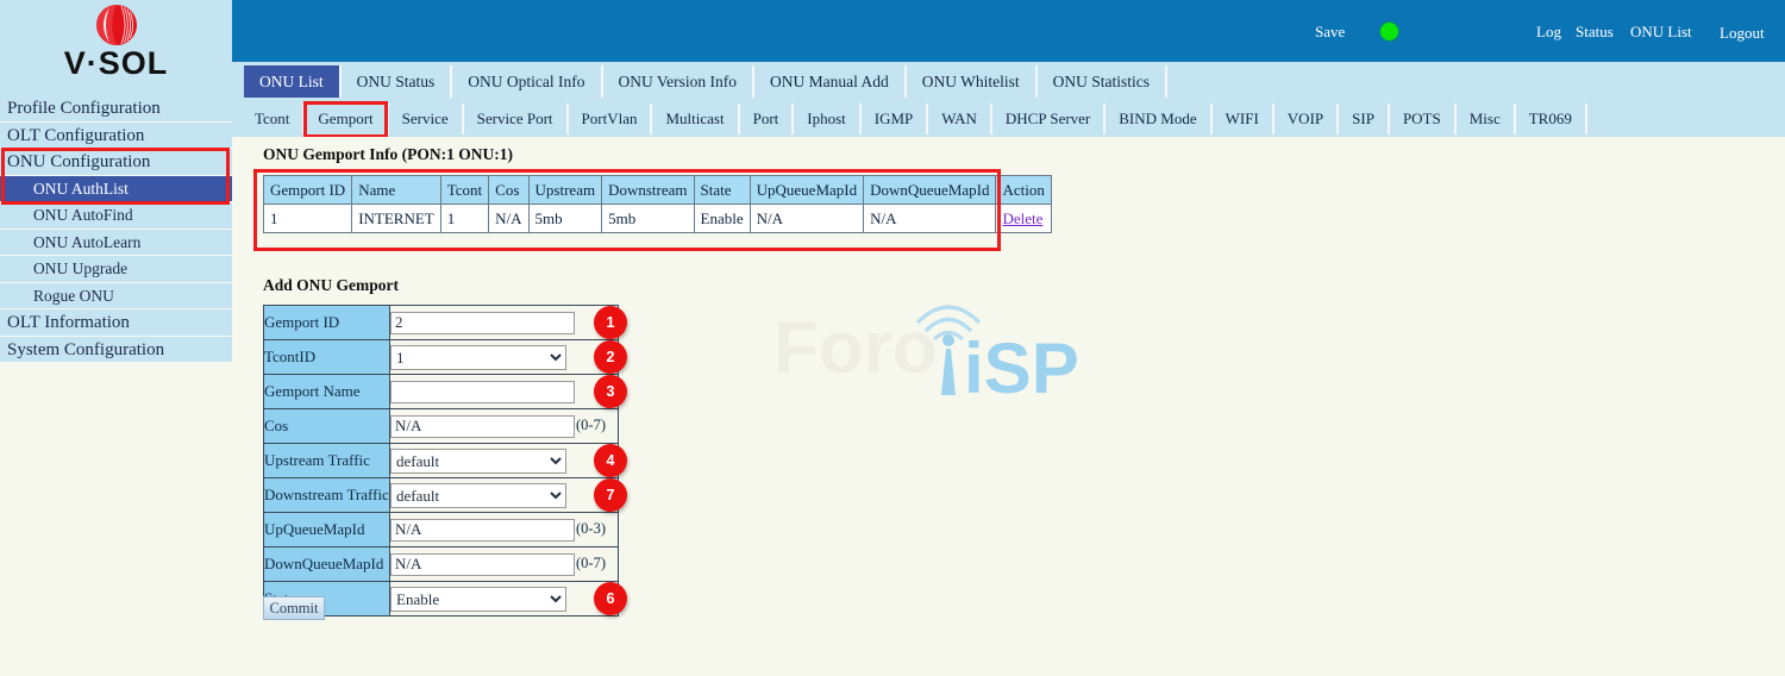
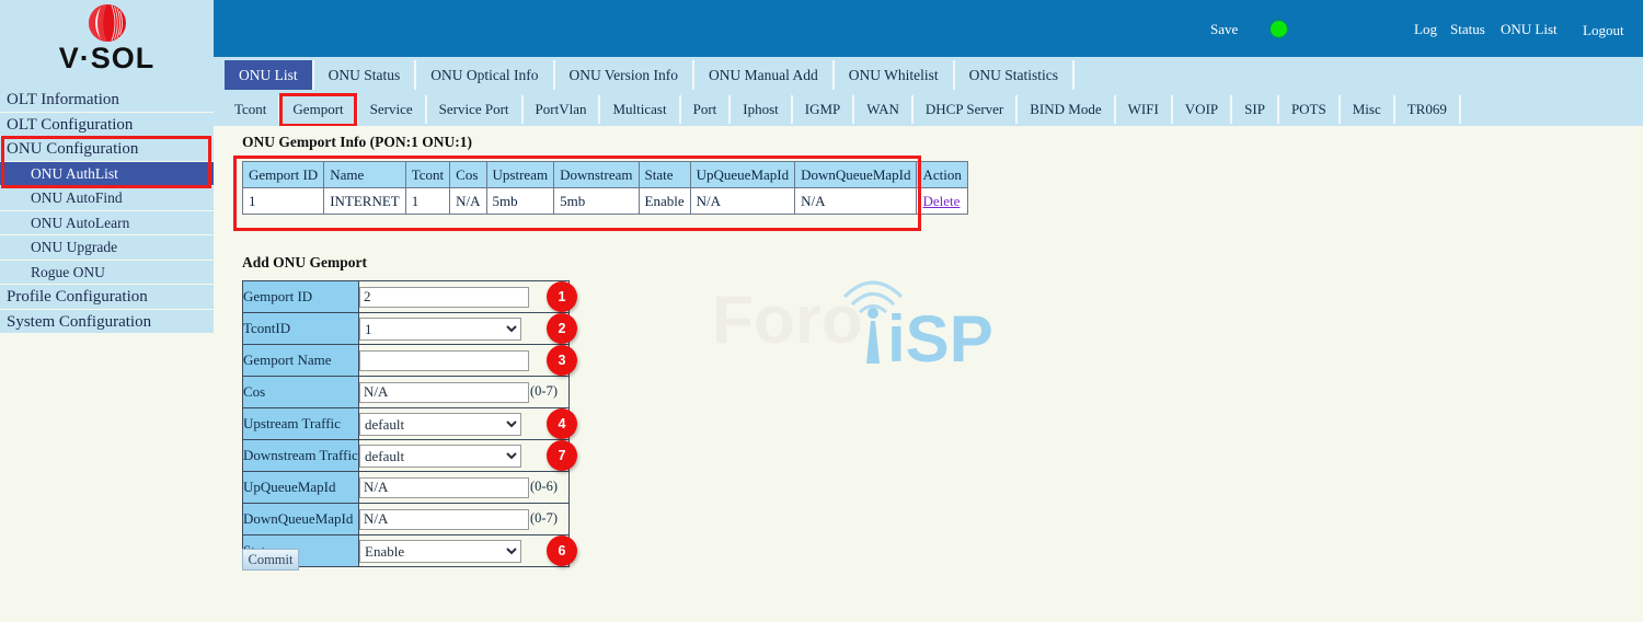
  V·SOL
- Profile Configuration
+ OLT Information
  OLT Configuration
  ONU Configuration
  ONU AuthList
  ONU AutoFind
  ONU AutoLearn
  ONU Upgrade
  Rogue ONU
- OLT Information
+ Profile Configuration
  System Configuration
  Save
  Log
  Status
  ONU List
  Logout
  ONU List
  ONU Status
  ONU Optical Info
  ONU Version Info
  ONU Manual Add
  ONU Whitelist
  ONU Statistics
  Tcont
  Gemport
  Service
  Service Port
  PortVlan
  Multicast
  Port
  Iphost
  IGMP
  WAN
  DHCP Server
  BIND Mode
  WIFI
  VOIP
  SIP
  POTS
  Misc
  TR069
  Foro
  iSP
  ONU Gemport Info (PON:1 ONU:1)
  Gemport ID	Name	Tcont	Cos	Upstream	Downstream	State	UpQueueMapId	DownQueueMapId	Action
  1	INTERNET	1	N/A	5mb	5mb	Enable	N/A	N/A	Delete
  Add ONU Gemport
  Gemport ID	2
  TcontID	1
  Gemport Name
  Cos	N/A (0-7)
  Upstream Traffic	default
  Downstream Traffic	default
- UpQueueMapId	N/A (0-3)
+ UpQueueMapId	N/A (0-6)
  DownQueueMapId	N/A (0-7)
  Commit
  1
  2
  3
  4
  7
  6
